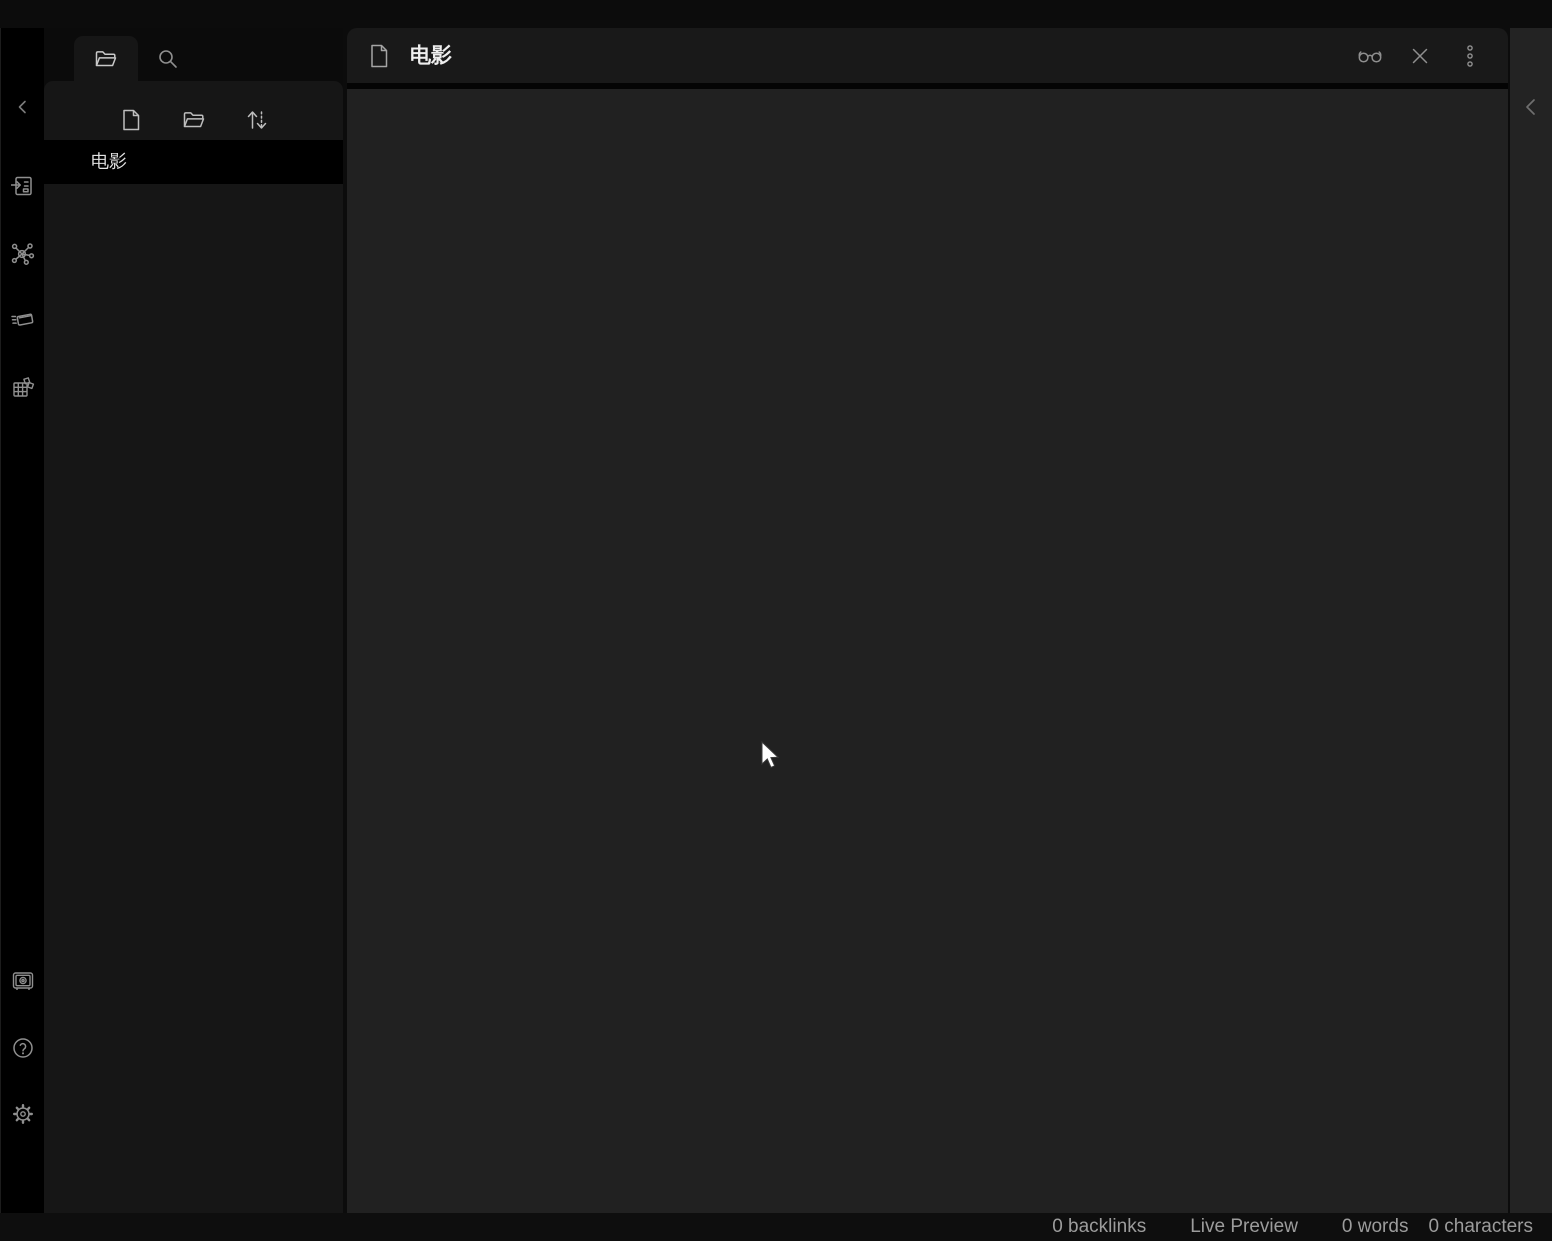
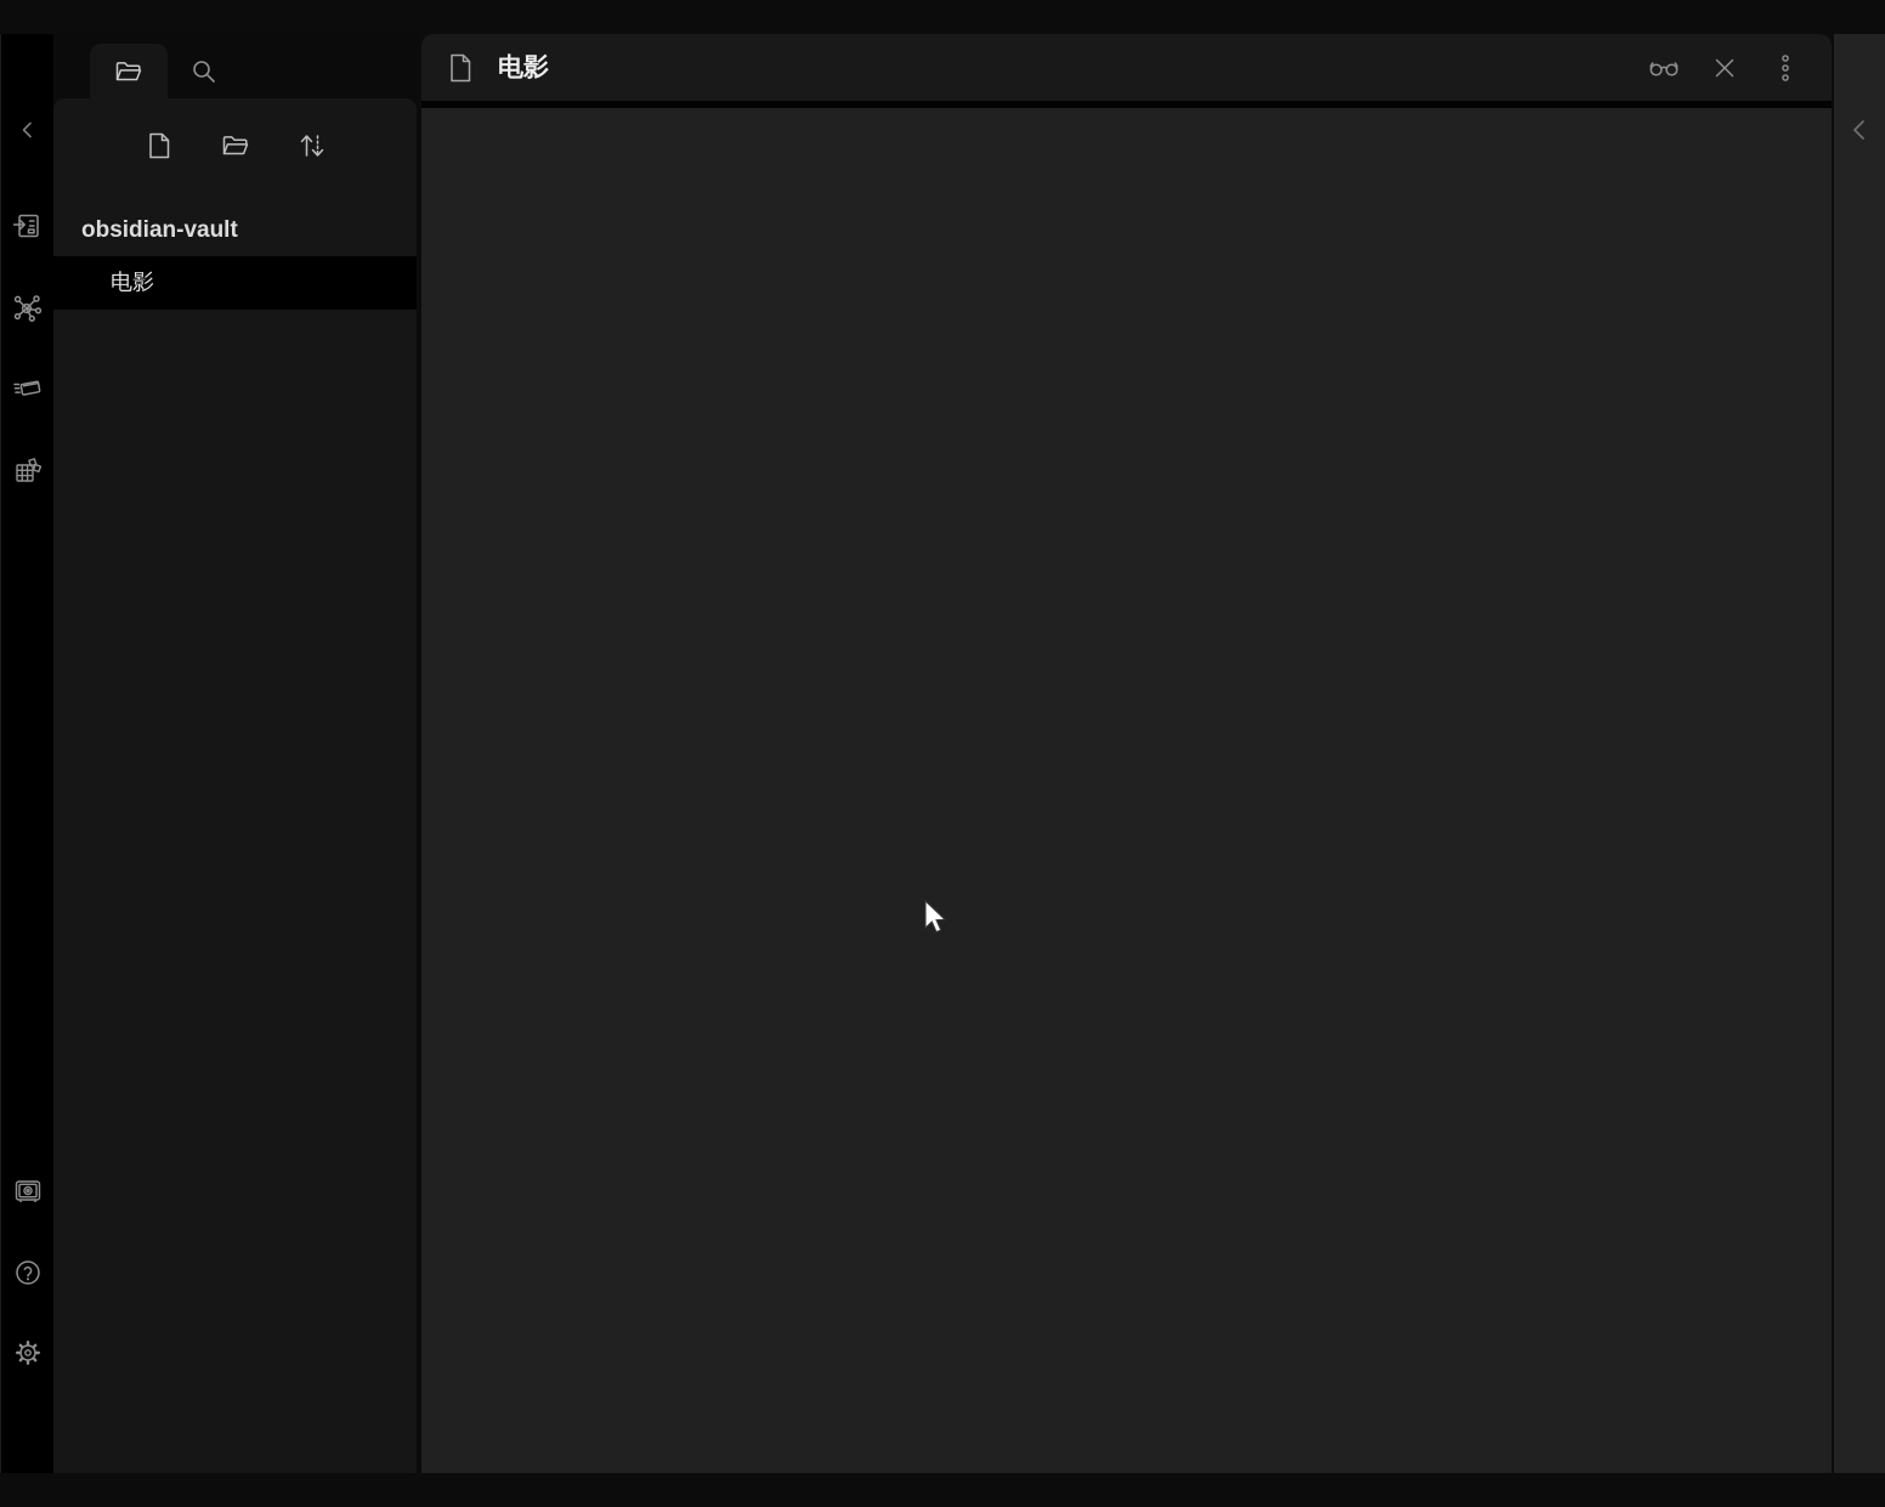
+ obsidian-vault
  电影
  电影
- 0 backlinks
- Live Preview
- 0 words
- 0 characters
